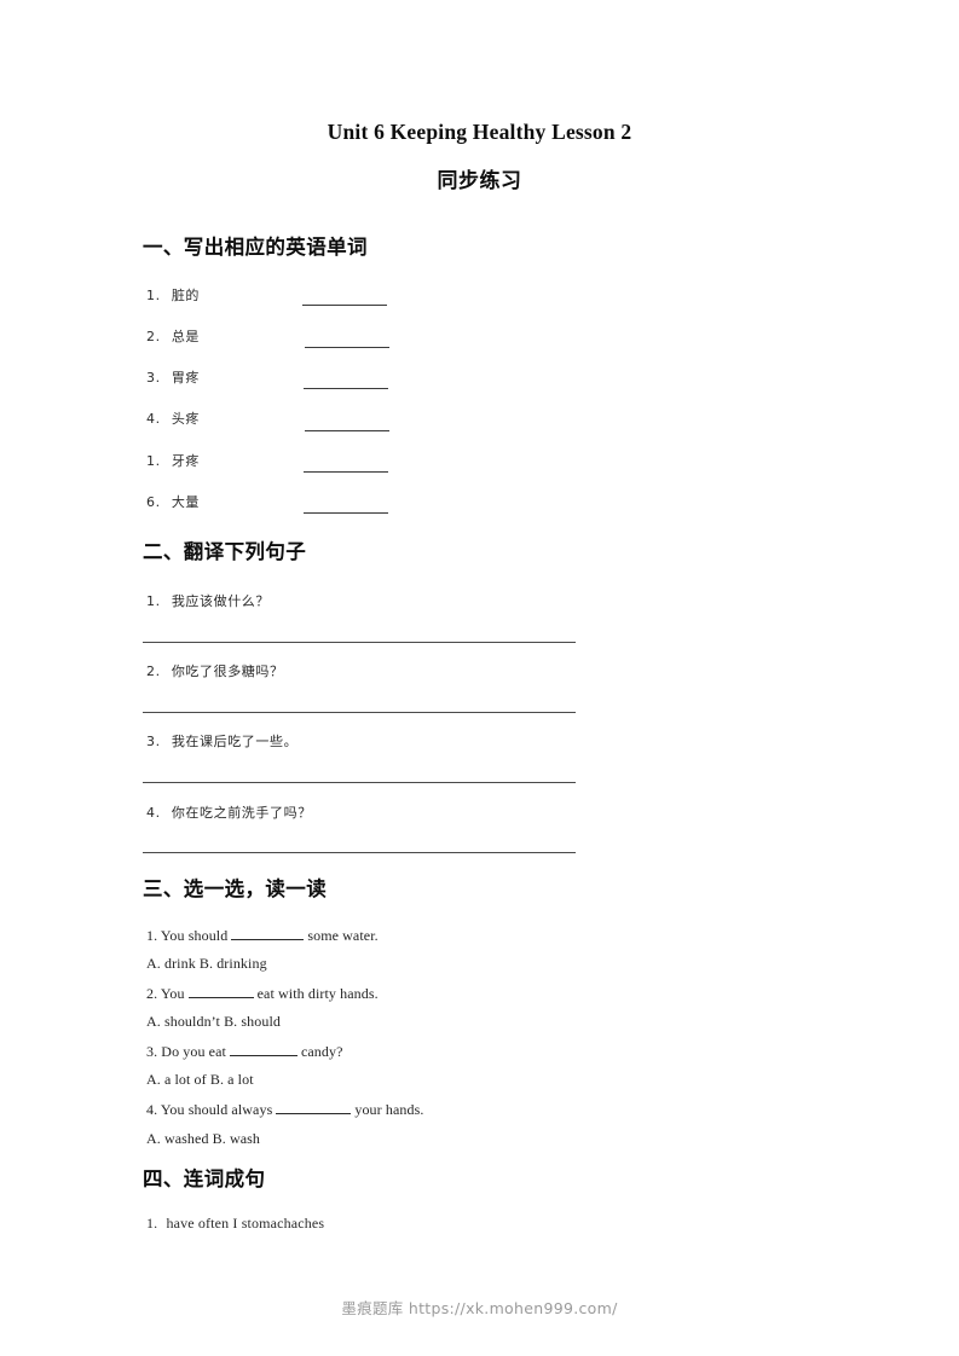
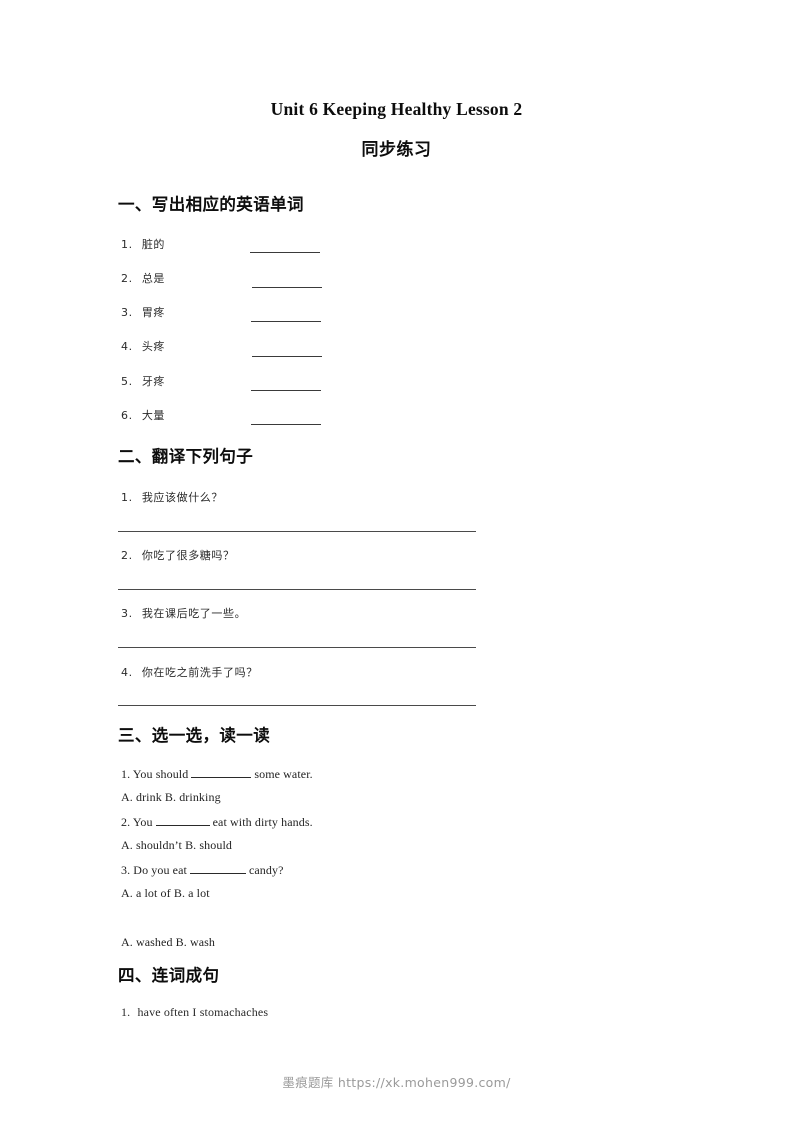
  Unit 6 Keeping Healthy Lesson 2
  同步练习
  一、写出相应的英语单词
  1. 脏的
  2. 总是
  3. 胃疼
  4. 头疼
- 1. 牙疼
+ 5. 牙疼
  6. 大量
  二、翻译下列句子
  1. 我应该做什么？
  2. 你吃了很多糖吗？
  3. 我在课后吃了一些。
  4. 你在吃之前洗手了吗？
  三、选一选，读一读
  1. You should some water.
  A. drink B. drinking
  2. You eat with dirty hands.
  A. shouldn’t B. should
  3. Do you eat candy?
  A. a lot of B. a lot
- 4. You should always your hands.
  A. washed B. wash
  四、连词成句
  1. have often I stomachaches
  墨痕题库 https://xk.mohen999.com/
